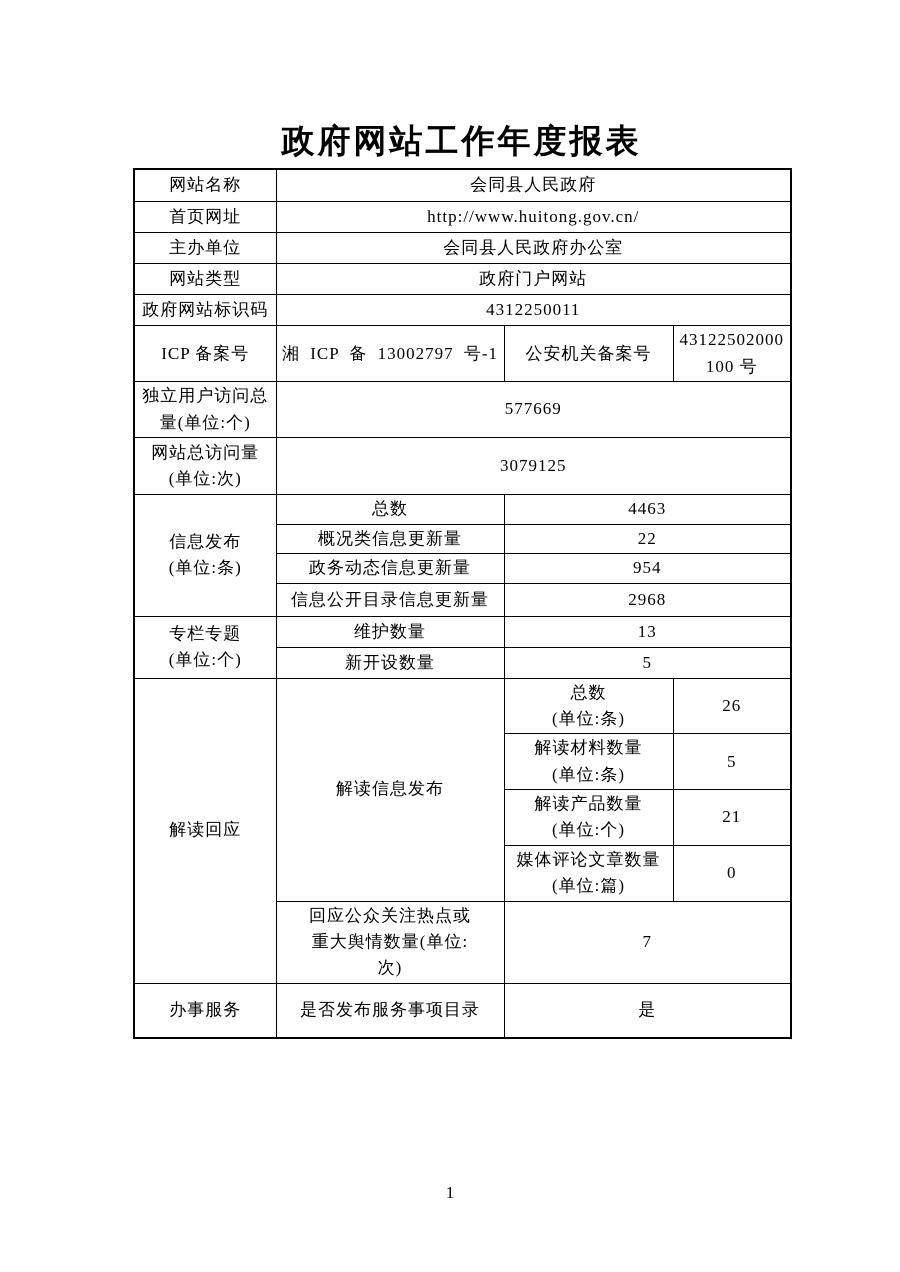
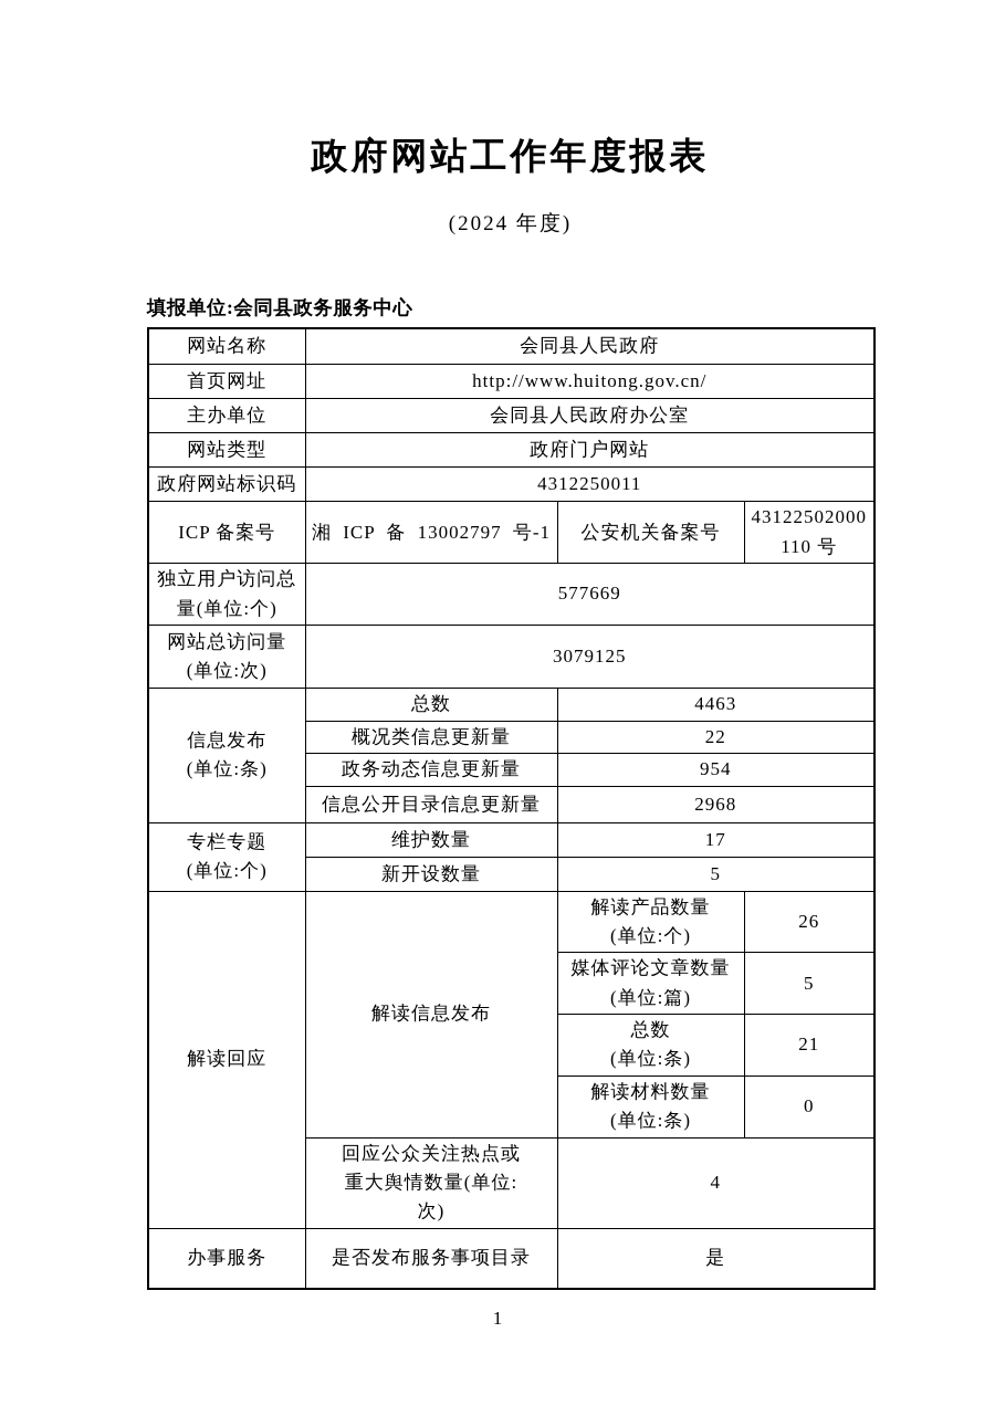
  政府网站工作年度报表
+ (2024 年度)
+ 填报单位:会同县政务服务中心
  网站名称	会同县人民政府
  首页网址	http://www.huitong.gov.cn/
  主办单位	会同县人民政府办公室
  网站类型	政府门户网站
  政府网站标识码	4312250011
- ICP 备案号	湘 ICP 备 13002797 号-1	公安机关备案号	43122502000 100 号
+ ICP 备案号	湘 ICP 备 13002797 号-1	公安机关备案号	43122502000 110 号
  独立用户访问总 量(单位:个)	577669
  网站总访问量 (单位:次)	3079125
  信息发布 (单位:条)	总数	4463
  概况类信息更新量	22
  政务动态信息更新量	954
  信息公开目录信息更新量	2968
- 专栏专题 (单位:个)	维护数量	13
+ 专栏专题 (单位:个)	维护数量	17
  新开设数量	5
- 解读回应	解读信息发布	总数 (单位:条)	26
+ 解读回应	解读信息发布	解读产品数量 (单位:个)	26
- 解读材料数量 (单位:条)	5
+ 媒体评论文章数量 (单位:篇)	5
- 解读产品数量 (单位:个)	21
+ 总数 (单位:条)	21
- 媒体评论文章数量 (单位:篇)	0
+ 解读材料数量 (单位:条)	0
- 回应公众关注热点或 重大舆情数量(单位: 次)	7
+ 回应公众关注热点或 重大舆情数量(单位: 次)	4
  办事服务	是否发布服务事项目录	是
  1
